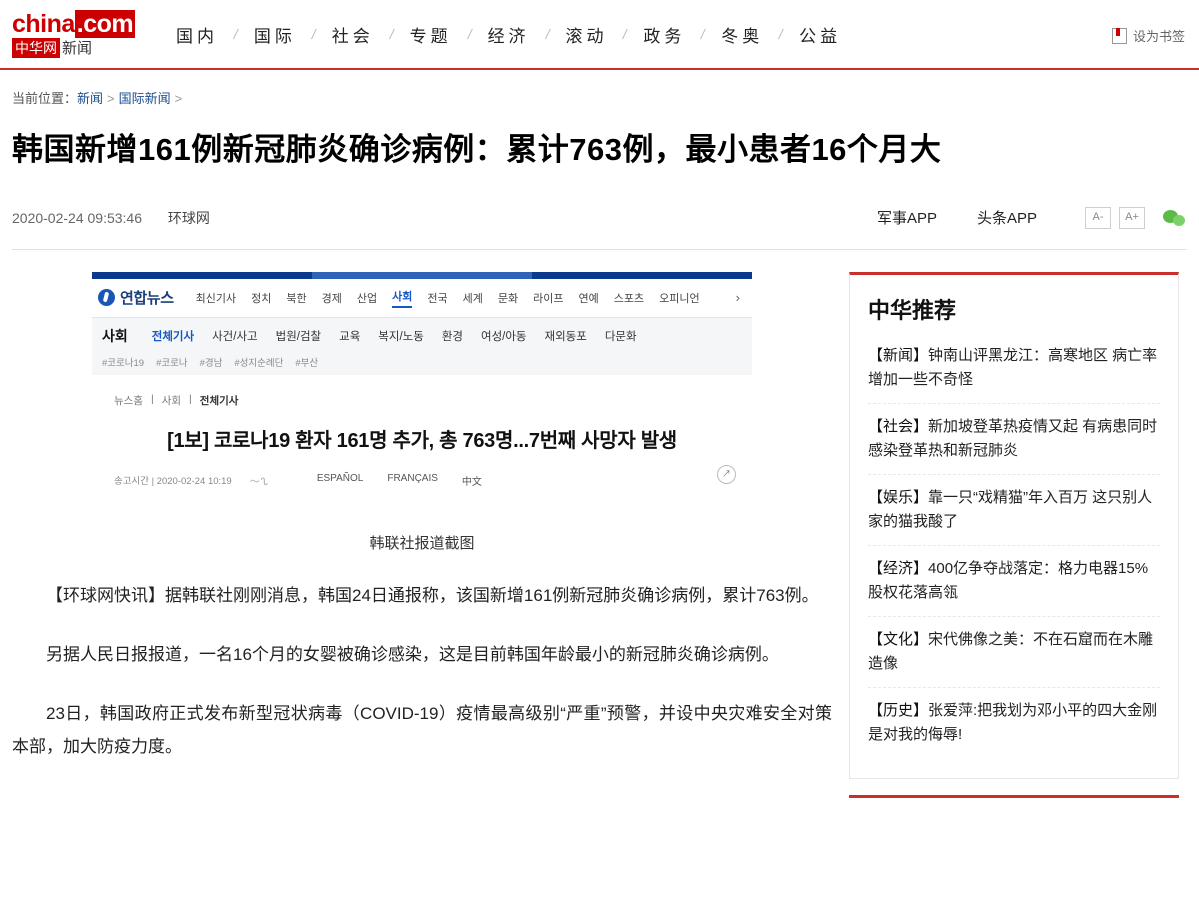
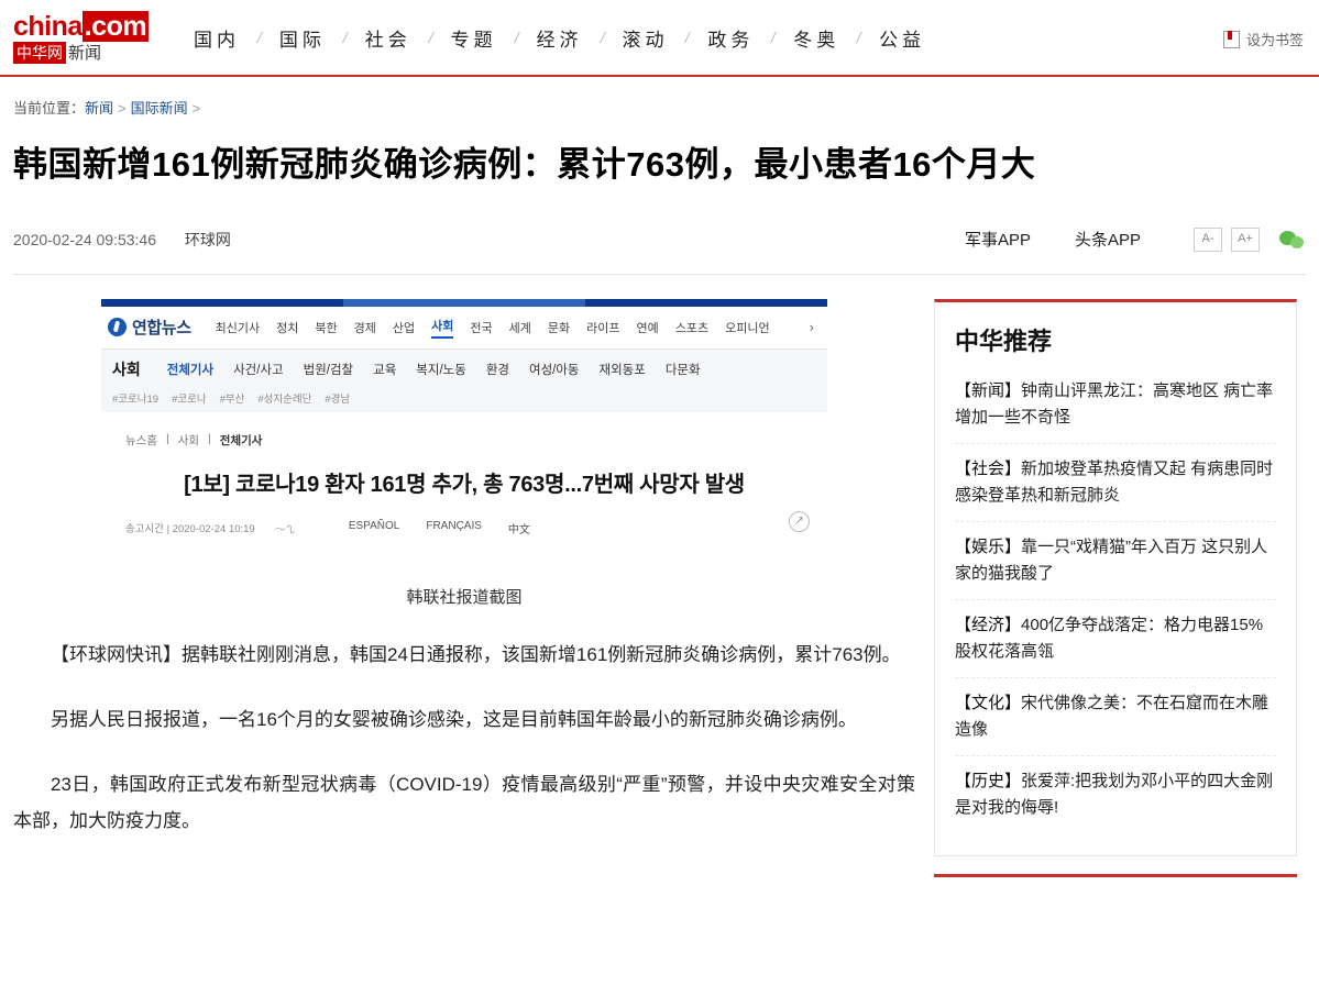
  china.com
  中华网 新闻
  国内
  国际
  社会
  专题
  经济
  滚动
  政务
  冬奥
  公益
  设为书签
  当前位置：新闻 > 国际新闻 >
  韩国新增161例新冠肺炎确诊病例：累计763例，最小患者16个月大
  2020-02-24 09:53:46 环球网
  军事APP
  头条APP
  A-
  A+
  연합뉴스
  최신기사
  정치
  북한
  경제
  산업
  사회
  전국
  세계
  문화
  라이프
  연예
  스포츠
  오피니언
  ›
  사회
  전체기사
  사건/사고
  법원/검찰
  교육
  복지/노동
  환경
  여성/아동
  재외동포
  다문화
  #코로나19
  #코로나
- #경남
+ #부산
  #성지순례단
- #부산
+ #경남
  뉴스홈
  |
  사회
  |
  전체기사
  [1보] 코로나19 환자 161명 추가, 총 763명...7번째 사망자 발생
  송고시간 | 2020-02-24 10:19
  〜ᔐ
  ESPAÑOL
  FRANÇAIS
  中文
  ↗
  韩联社报道截图
  【环球网快讯】据韩联社刚刚消息，韩国24日通报称，该国新增161例新冠肺炎确诊病例，累计763例。
  另据人民日报报道，一名16个月的女婴被确诊感染，这是目前韩国年龄最小的新冠肺炎确诊病例。
  23日，韩国政府正式发布新型冠状病毒（COVID-19）疫情最高级别“严重”预警，并设中央灾难安全对策本部，加大防疫力度。
  中华推荐
  【新闻】钟南山评黑龙江：高寒地区 病亡率增加一些不奇怪
  【社会】新加坡登革热疫情又起 有病患同时感染登革热和新冠肺炎
  【娱乐】靠一只“戏精猫”年入百万 这只别人家的猫我酸了
  【经济】400亿争夺战落定：格力电器15%股权花落高瓴
  【文化】宋代佛像之美：不在石窟而在木雕造像
  【历史】张爱萍:把我划为邓小平的四大金刚是对我的侮辱!
